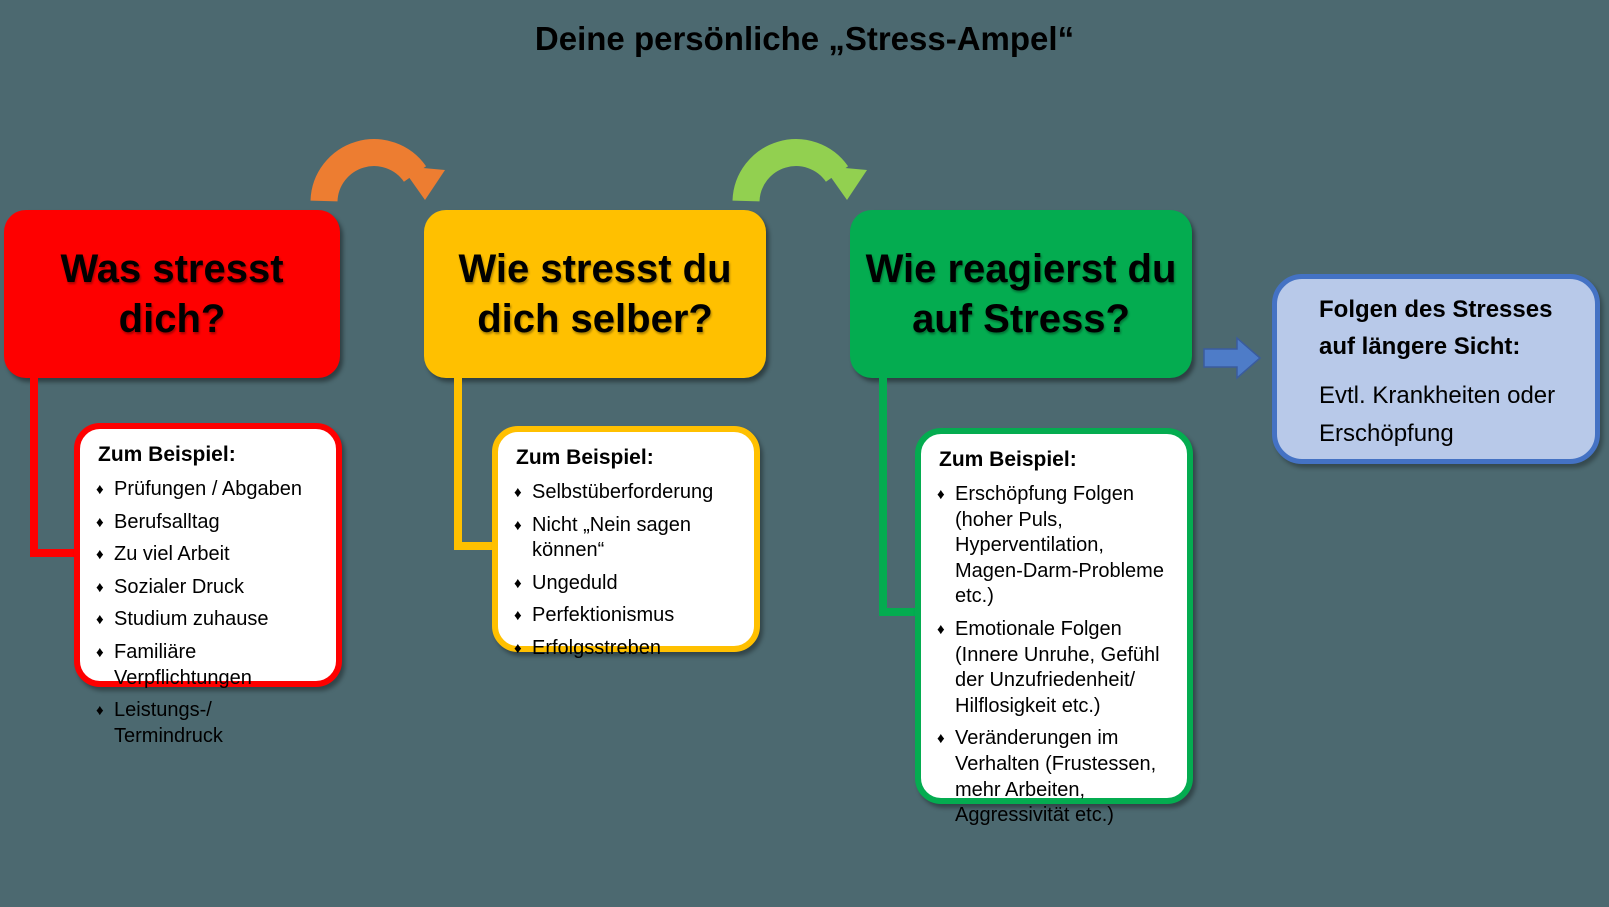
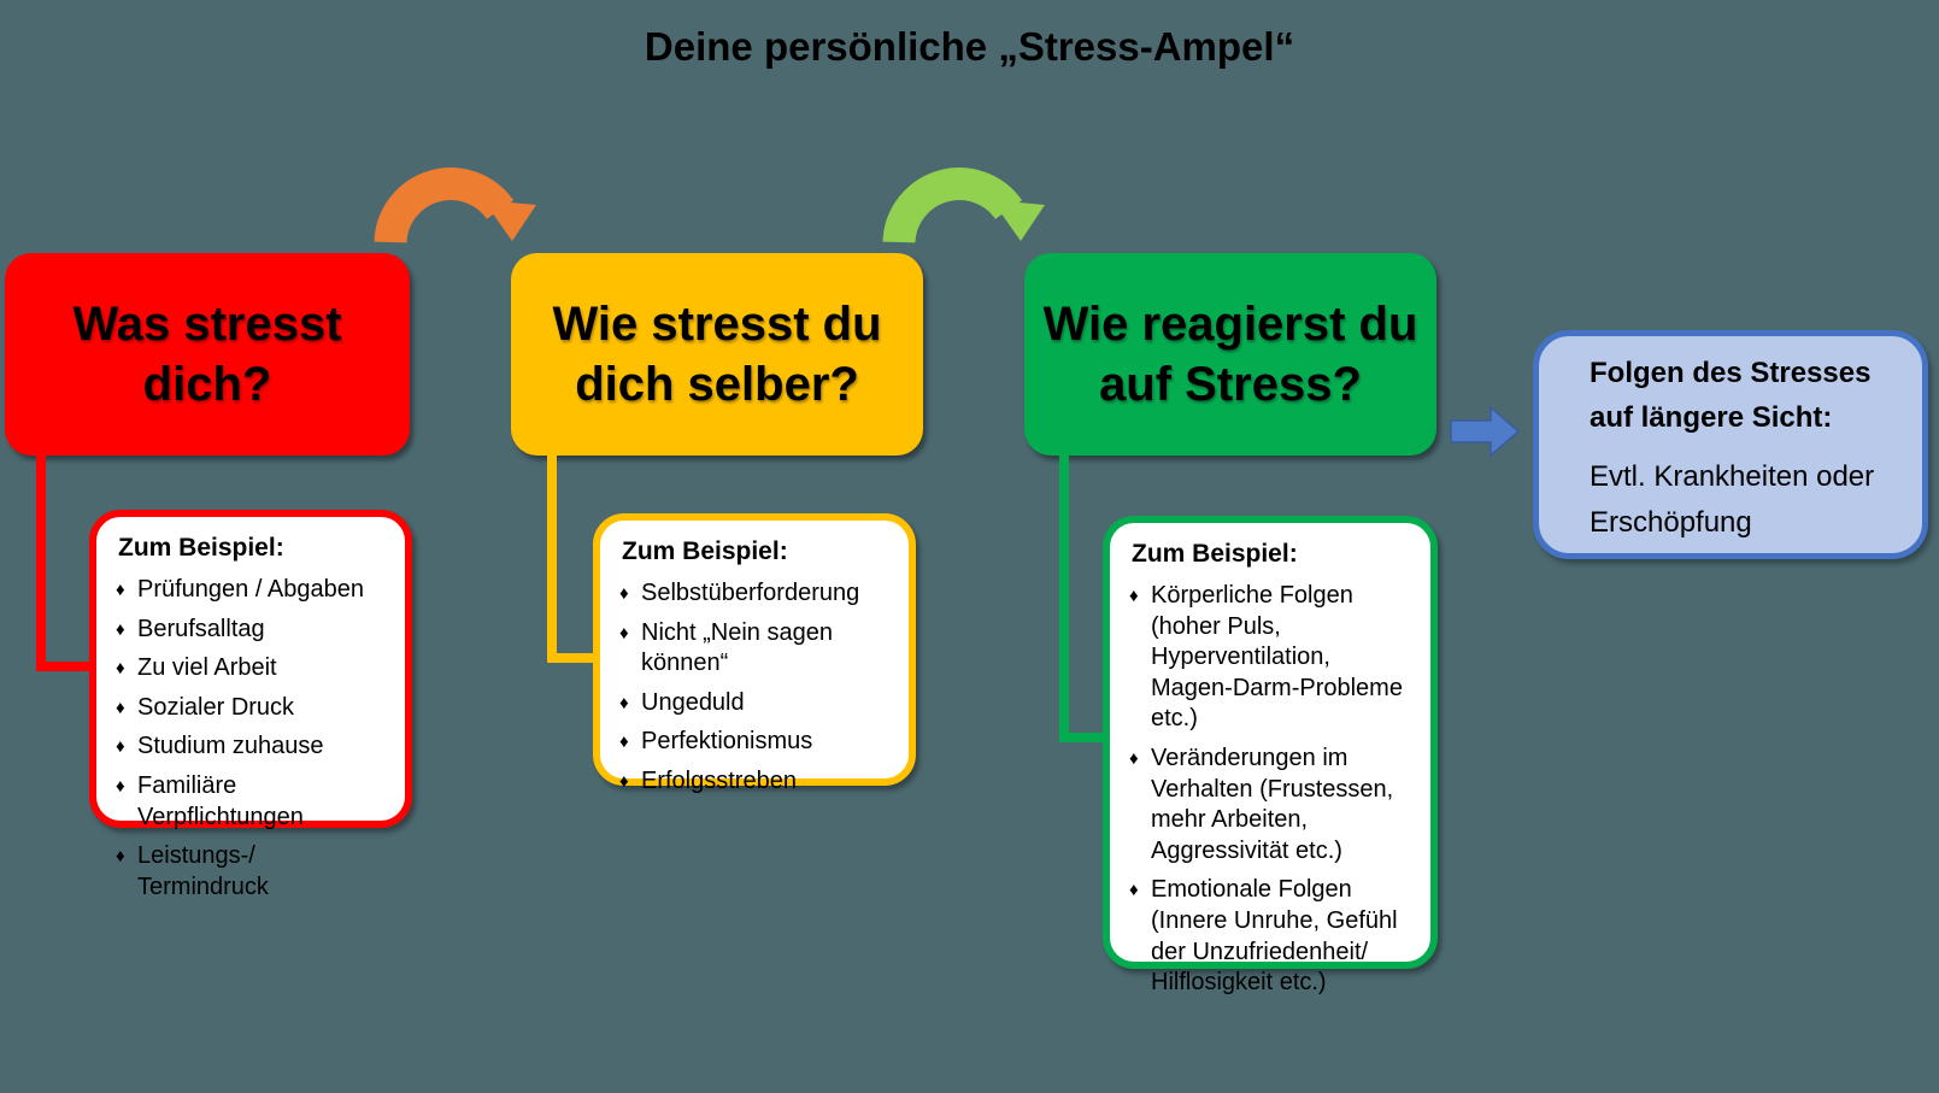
  Deine persönliche „Stress-Ampel“
  Was stresst dich?
  Wie stresst du dich selber?
  Wie reagierst du auf Stress?
  Zum Beispiel:
  ♦
  Prüfungen / Abgaben
  ♦
  Berufsalltag
  ♦
  Zu viel Arbeit
  ♦
  Sozialer Druck
  ♦
  Studium zuhause
  ♦
  Familiäre Verpflichtungen
  ♦
  Leistungs-/ Termindruck
  Zum Beispiel:
  ♦
  Selbstüberforderung
  ♦
  Nicht „Nein sagen können“
  ♦
  Ungeduld
  ♦
  Perfektionismus
  ♦
  Erfolgsstreben
  Zum Beispiel:
  ♦
- Erschöpfung Folgen (hoher Puls, Hyperventilation, Magen-Darm-Probleme etc.)
+ Körperliche Folgen (hoher Puls, Hyperventilation, Magen-Darm-Probleme etc.)
  ♦
- Emotionale Folgen (Innere Unruhe, Gefühl der Unzufriedenheit/ Hilflosigkeit etc.)
+ Veränderungen im Verhalten (Frustessen, mehr Arbeiten, Aggressivität etc.)
  ♦
- Veränderungen im Verhalten (Frustessen, mehr Arbeiten, Aggressivität etc.)
+ Emotionale Folgen (Innere Unruhe, Gefühl der Unzufriedenheit/ Hilflosigkeit etc.)
  Folgen des Stresses auf längere Sicht:
  Evtl. Krankheiten oder Erschöpfung
